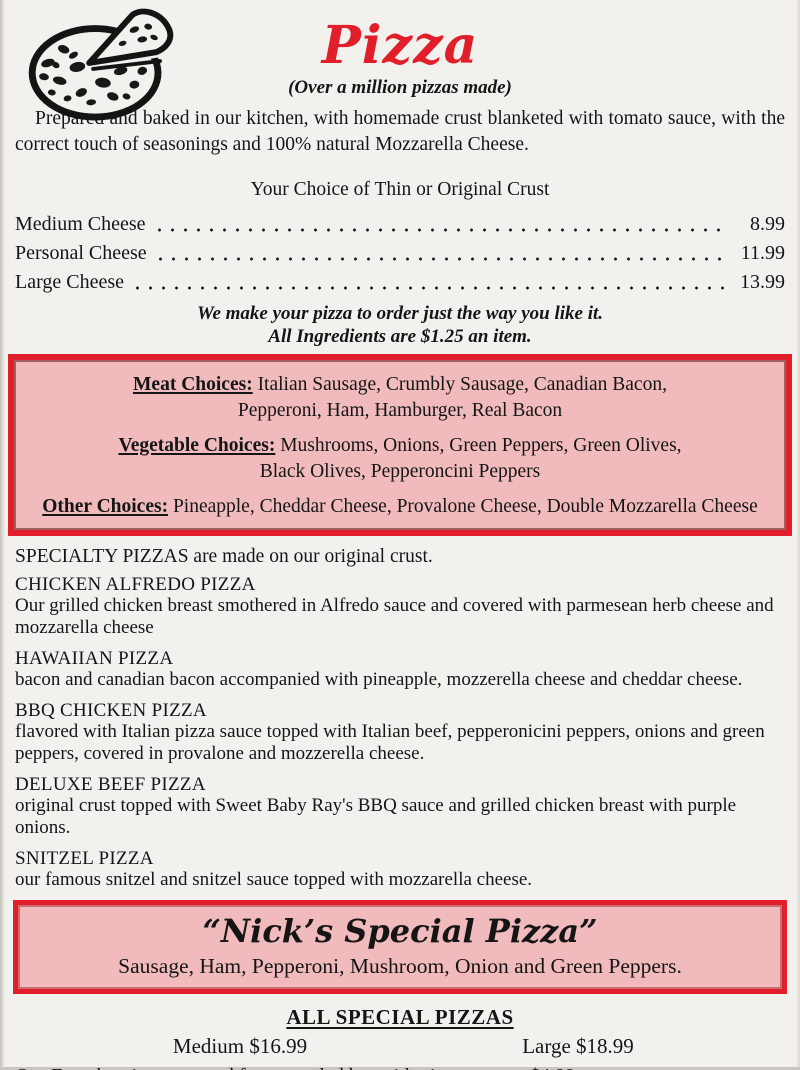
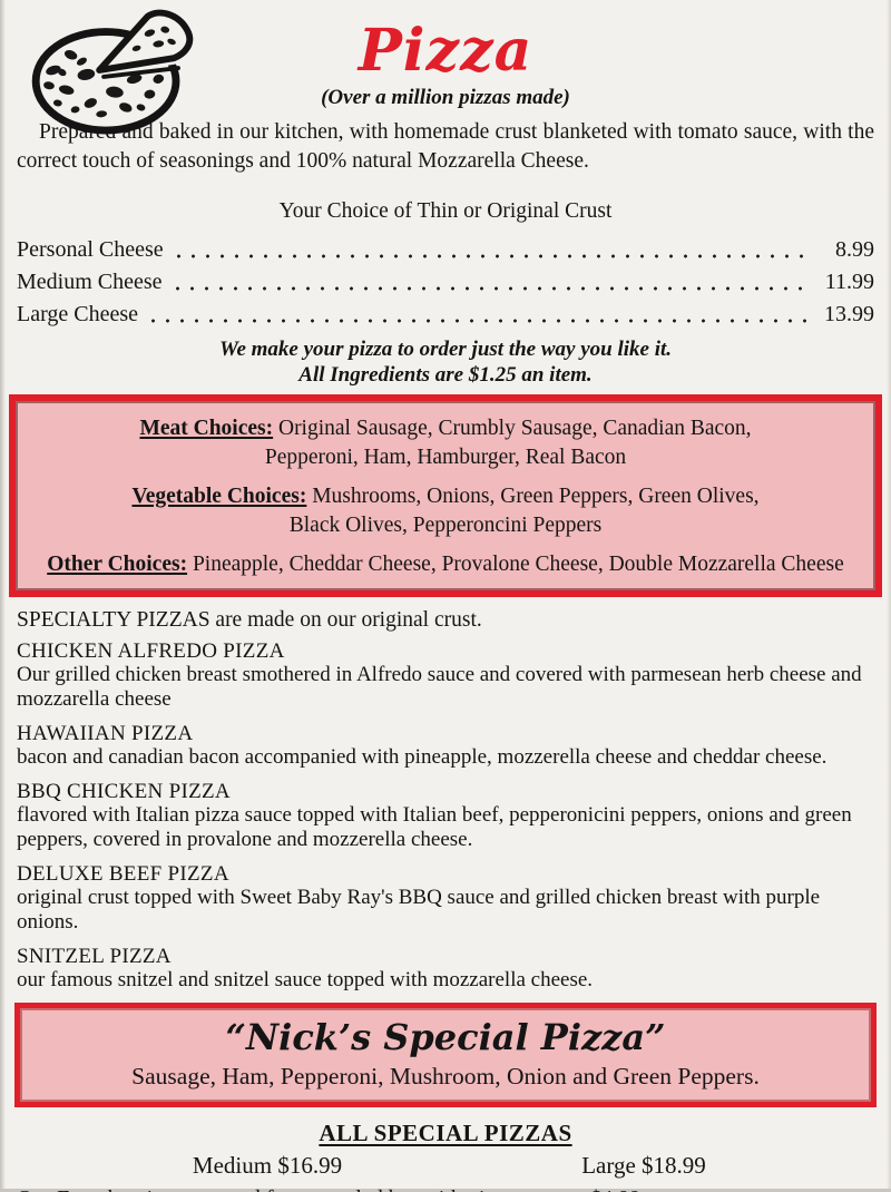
  Pizza
  (Over a million pizzas made)
  Prepand baked in our kitchen, with homemade crust blanketed with tomato sauce, with the correct touch of seasonings and 100% natural Mozzarella Cheese.
  Your Choice of Thin or Original Crust
- Medium Cheese
+ Personal Cheese
  8.99
- Personal Cheese
+ Medium Cheese
  11.99
  Large Cheese
  13.99
  We make your pizza to order just the way you like it.
  All Ingredients are $1.25 an item.
- Meat Choices: Italian Sausage, Crumbly Sausage, Canadian Bacon,
+ Meat Choices: Original Sausage, Crumbly Sausage, Canadian Bacon,
  Pepperoni, Ham, Hamburger, Real Bacon
  Vegetable Choices: Mushrooms, Onions, Green Peppers, Green Olives,
  Black Olives, Pepperoncini Peppers
  Other Choices: Pineapple, Cheddar Cheese, Provalone Cheese, Double Mozzarella Cheese
  SPECIALTY PIZZAS are made on our original crust.
  CHICKEN ALFREDO PIZZA
  Our grilled chicken breast smothered in Alfredo sauce and covered with parmesean herb cheese and mozzarella cheese
  HAWAIIAN PIZZA
  bacon and canadian bacon accompanied with pineapple, mozzerella cheese and cheddar cheese.
  BBQ CHICKEN PIZZA
  flavored with Italian pizza sauce topped with Italian beef, pepperonicini peppers, onions and green peppers, covered in provalone and mozzerella cheese.
  DELUXE BEEF PIZZA
  original crust topped with Sweet Baby Ray's BBQ sauce and grilled chicken breast with purple onions.
  SNITZEL PIZZA
  our famous snitzel and snitzel sauce topped with mozzarella cheese.
  “Nick’s Special Pizza”
  Sausage, Ham, Pepperoni, Mushroom, Onion and Green Peppers.
  ALL SPECIAL PIZZAS
  Medium $16.99
  Large $18.99
